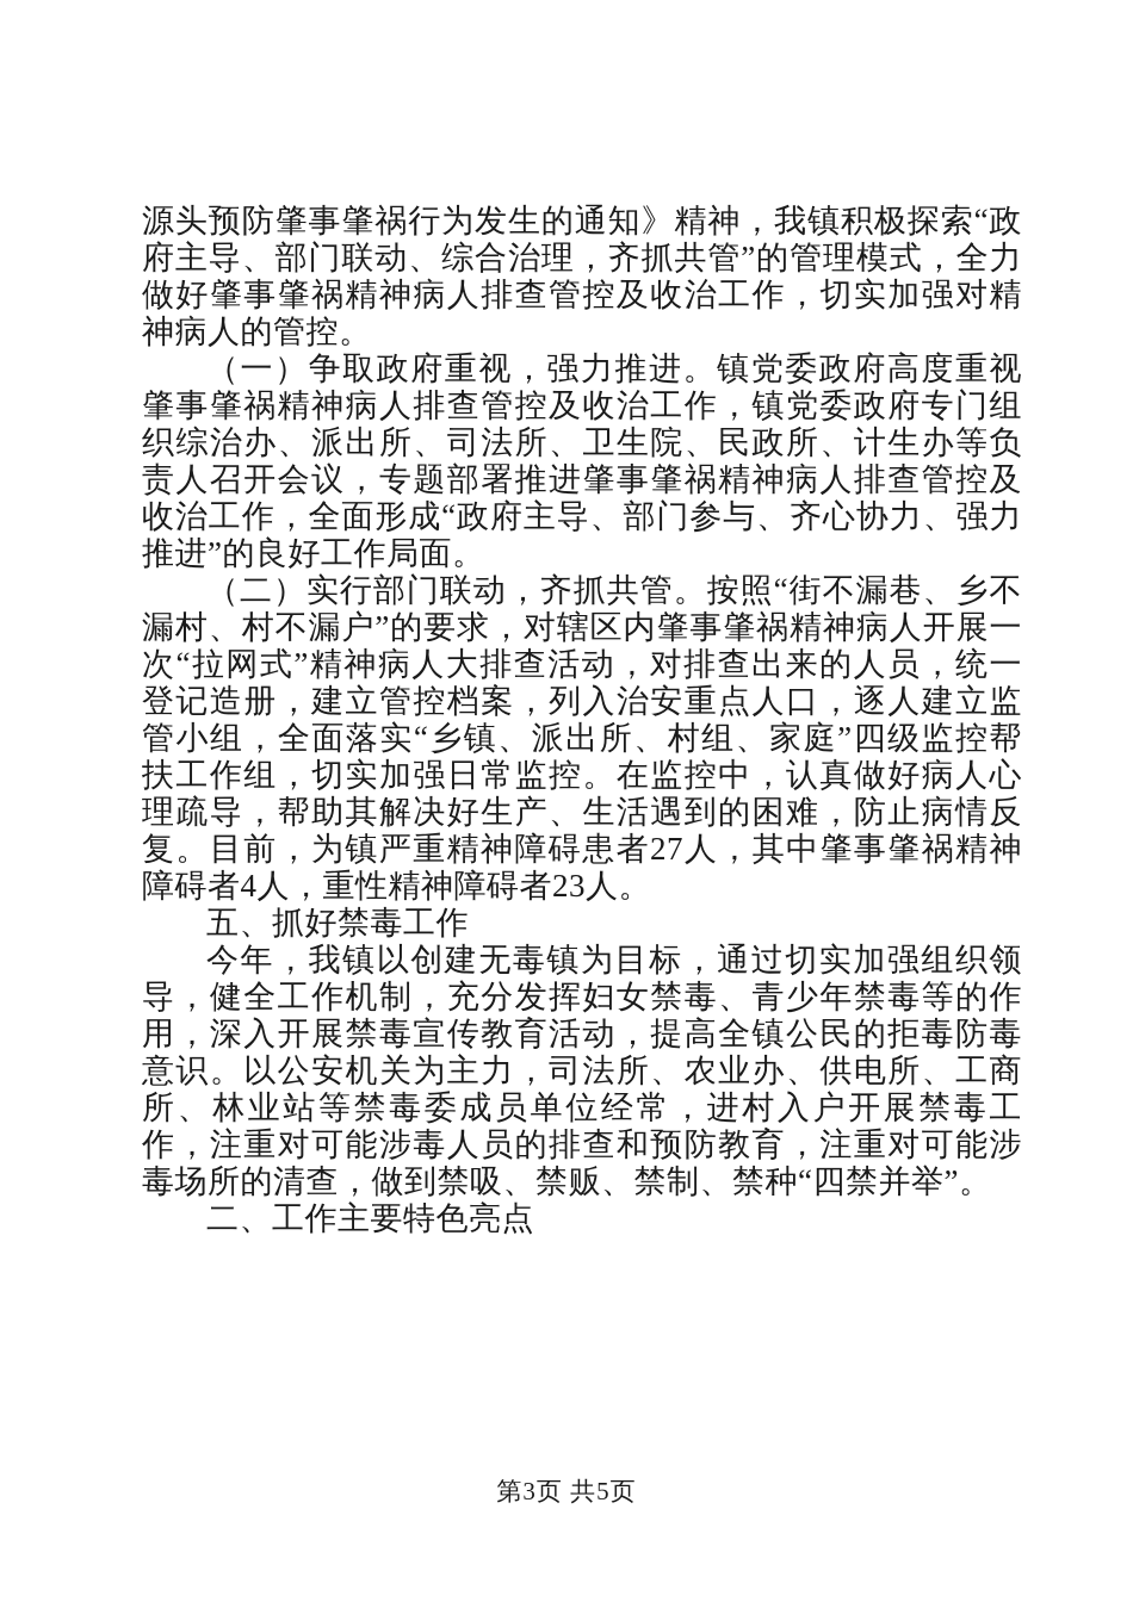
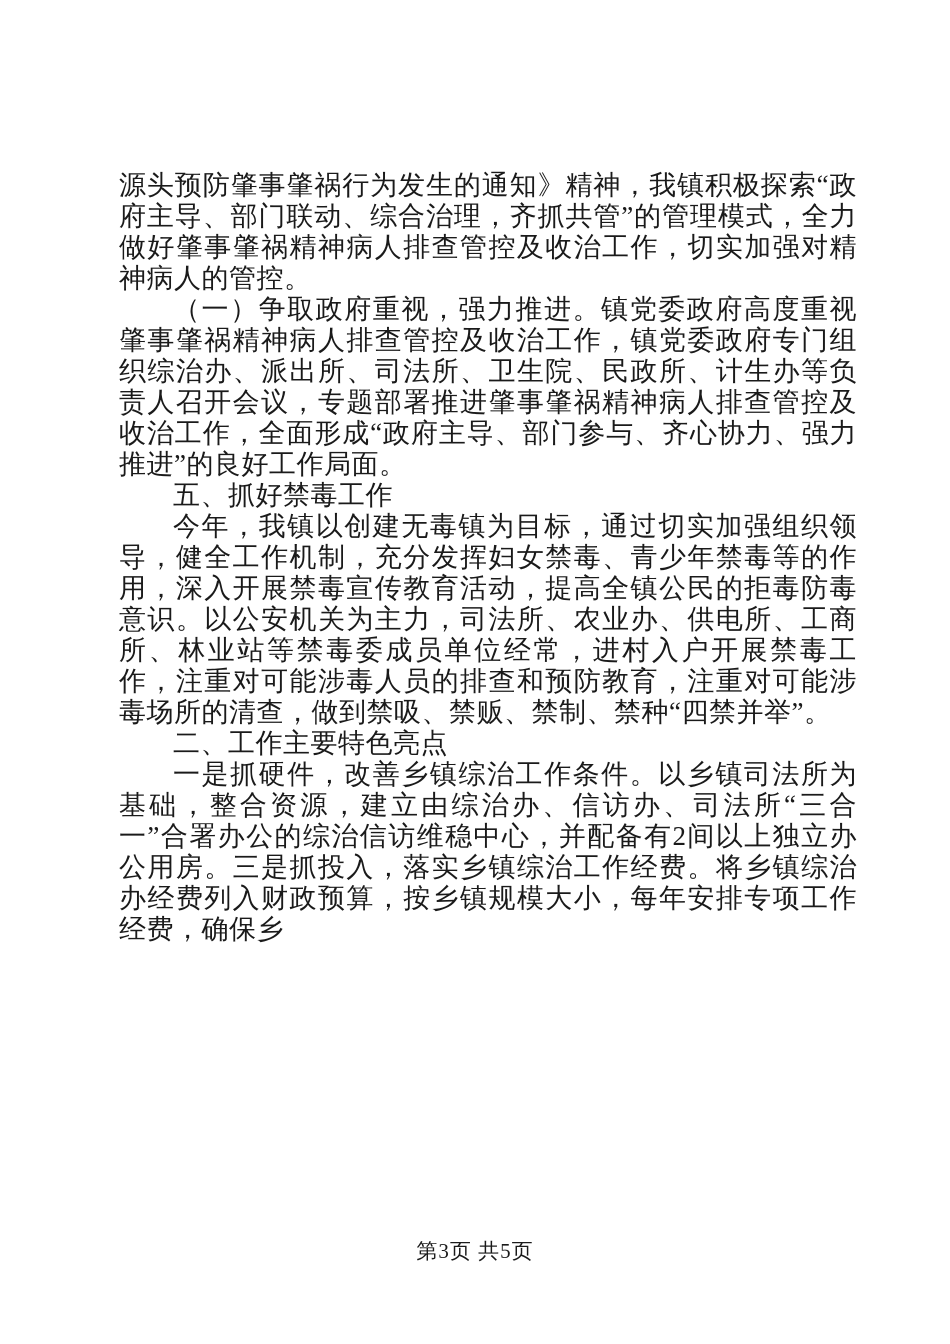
  源头预防肇事肇祸行为发生的通知》精神，我镇积极探索“政府主导、部门联动、综合治理，齐抓共管”的管理模式，全力做好肇事肇祸精神病人排查管控及收治工作，切实加强对精神病人的管控。
  （一）争取政府重视，强力推进。镇党委政府高度重视肇事肇祸精神病人排查管控及收治工作，镇党委政府专门组织综治办、派出所、司法所、卫生院、民政所、计生办等负责人召开会议，专题部署推进肇事肇祸精神病人排查管控及收治工作，全面形成“政府主导、部门参与、齐心协力、强力推进”的良好工作局面。
- （二）实行部门联动，齐抓共管。按照“街不漏巷、乡不漏村、村不漏户”的要求，对辖区内肇事肇祸精神病人开展一次“拉网式”精神病人大排查活动，对排查出来的人员，统一登记造册，建立管控档案，列入治安重点人口，逐人建立监管小组，全面落实“乡镇、派出所、村组、家庭”四级监控帮扶工作组，切实加强日常监控。在监控中，认真做好病人心理疏导，帮助其解决好生产、生活遇到的困难，防止病情反复。目前，为镇严重精神障碍患者27人，其中肇事肇祸精神障碍者4人，重性精神障碍者23人。
  五、抓好禁毒工作
  今年，我镇以创建无毒镇为目标，通过切实加强组织领导，健全工作机制，充分发挥妇女禁毒、青少年禁毒等的作用，深入开展禁毒宣传教育活动，提高全镇公民的拒毒防毒意识。以公安机关为主力，司法所、农业办、供电所、工商所、林业站等禁毒委成员单位经常，进村入户开展禁毒工作，注重对可能涉毒人员的排查和预防教育，注重对可能涉毒场所的清查，做到禁吸、禁贩、禁制、禁种“四禁并举”。
  二、工作主要特色亮点
+ 一是抓硬件，改善乡镇综治工作条件。以乡镇司法所为基础，整合资源，建立由综治办、信访办、司法所“三合一”合署办公的综治信访维稳中心，并配备有2间以上独立办公用房。三是抓投入，落实乡镇综治工作经费。将乡镇综治办经费列入财政预算，按乡镇规模大小，每年安排专项工作经费，确保乡
  第3页 共5页
